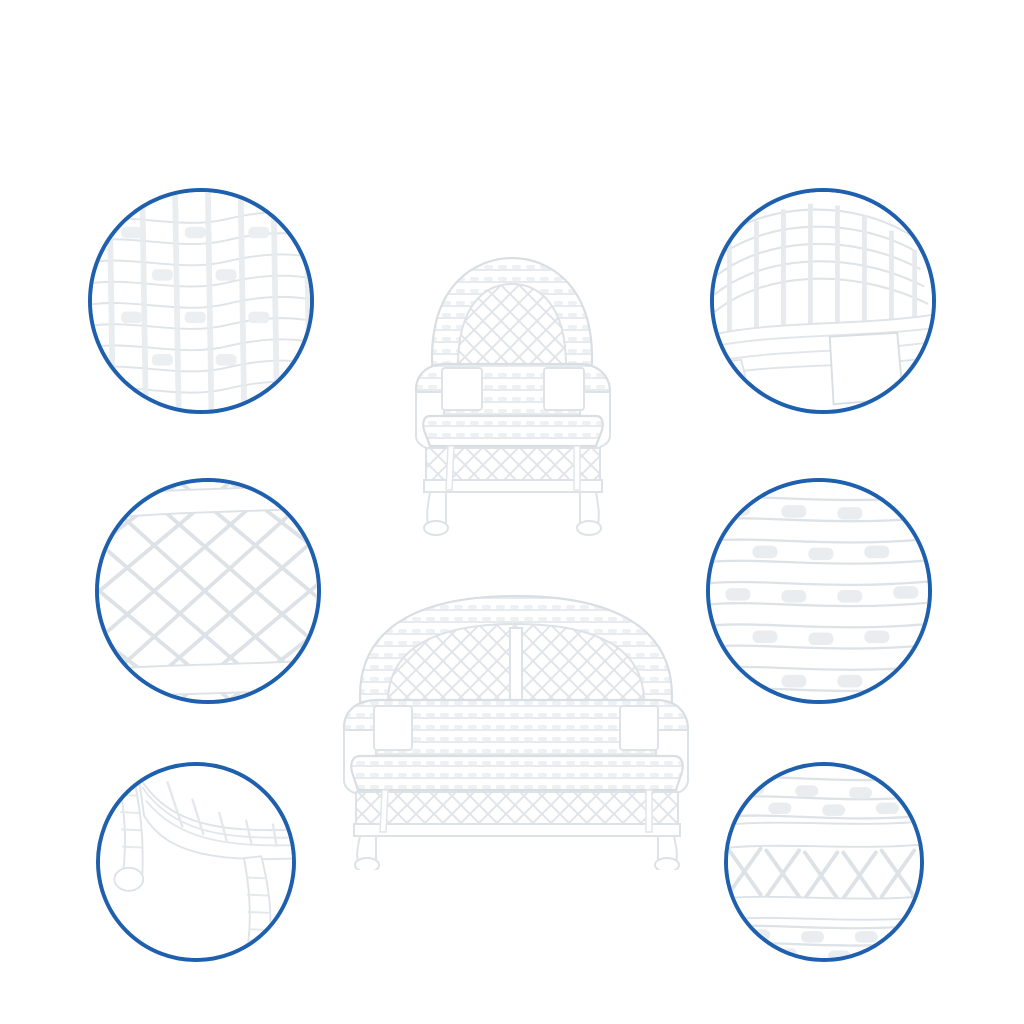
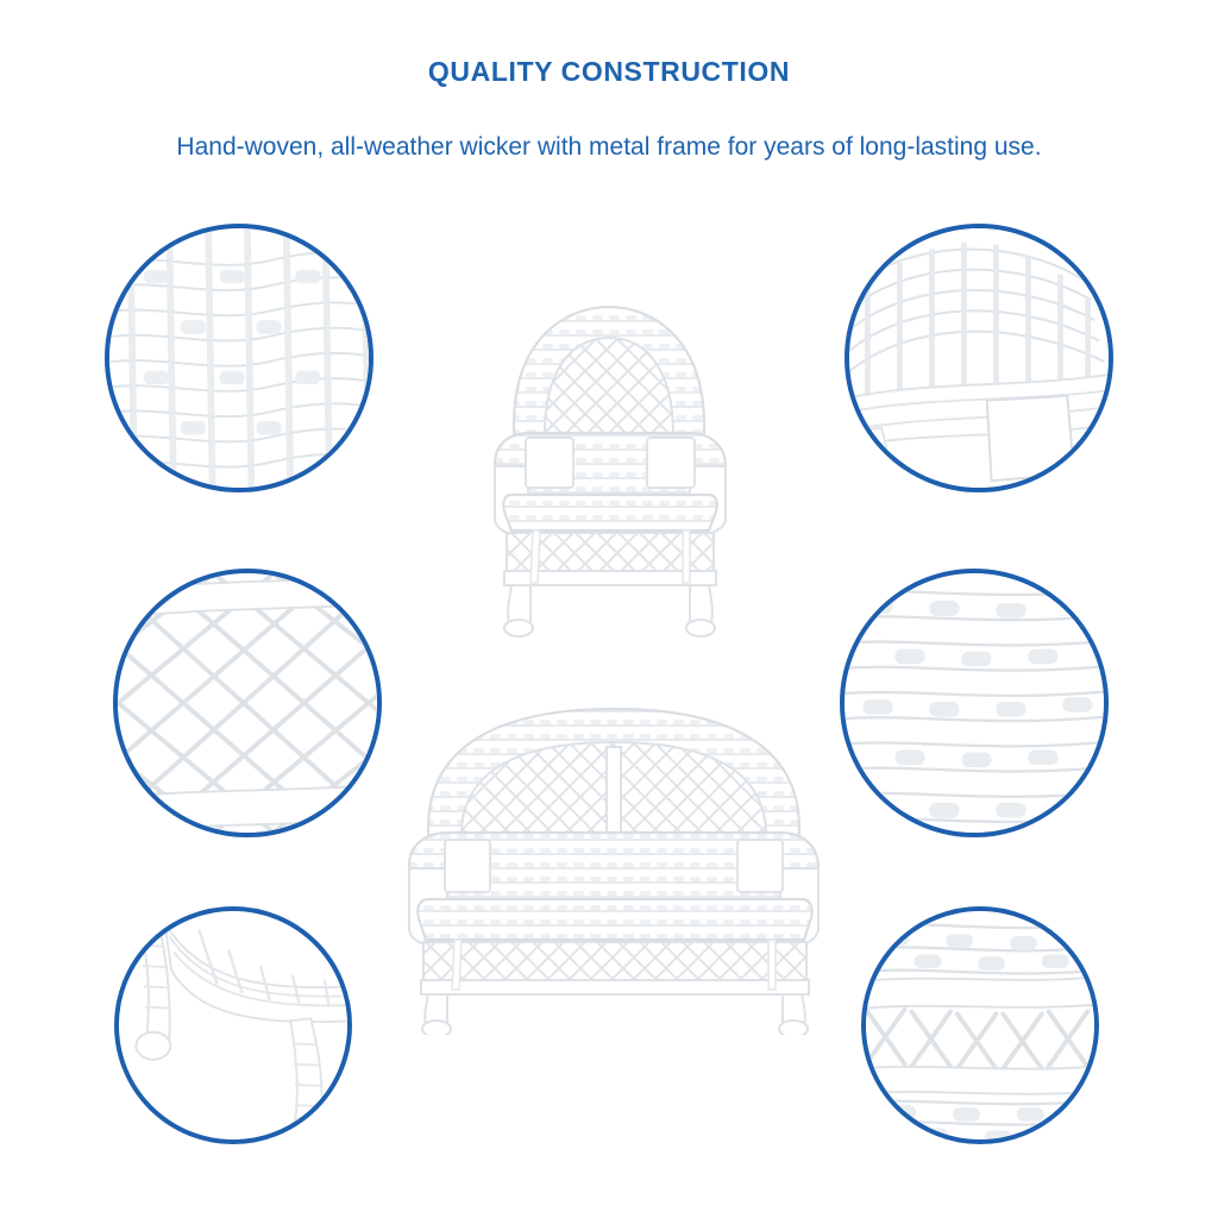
+ QUALITY CONSTRUCTION
+ Hand-woven, all-weather wicker with metal frame for years of long-lasting use.
